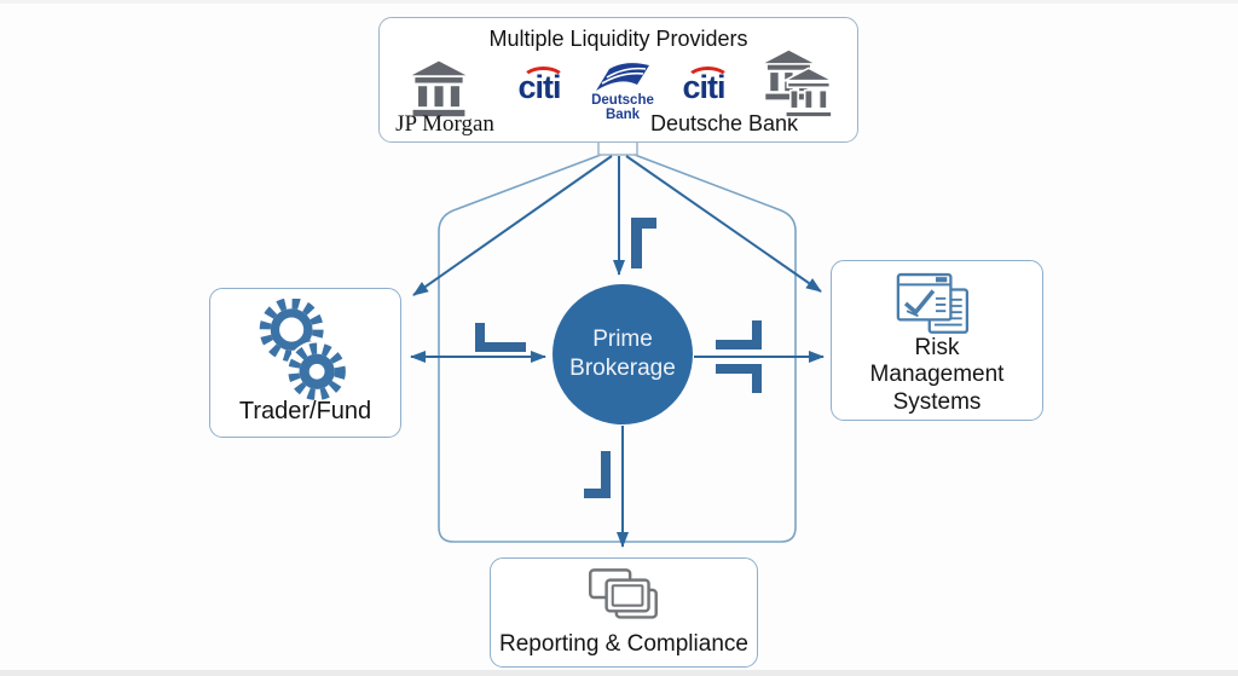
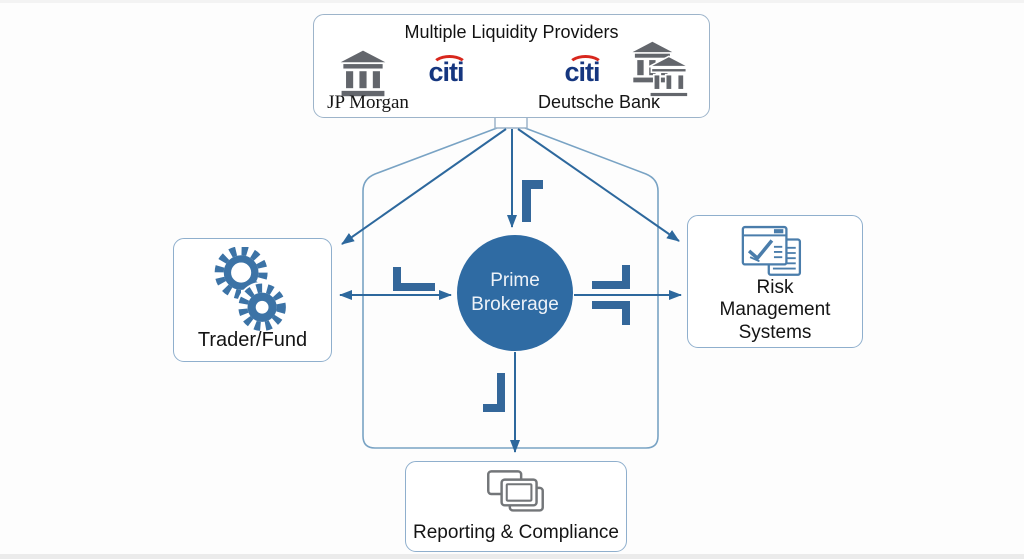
  Multiple Liquidity Providers
  JP Morgan
  citi
- Deutsche
- Bank
  citi
  Deutsche Bank
  Trader/Fund
  Prime Brokerage
  Risk Management Systems
  Reporting & Compliance
